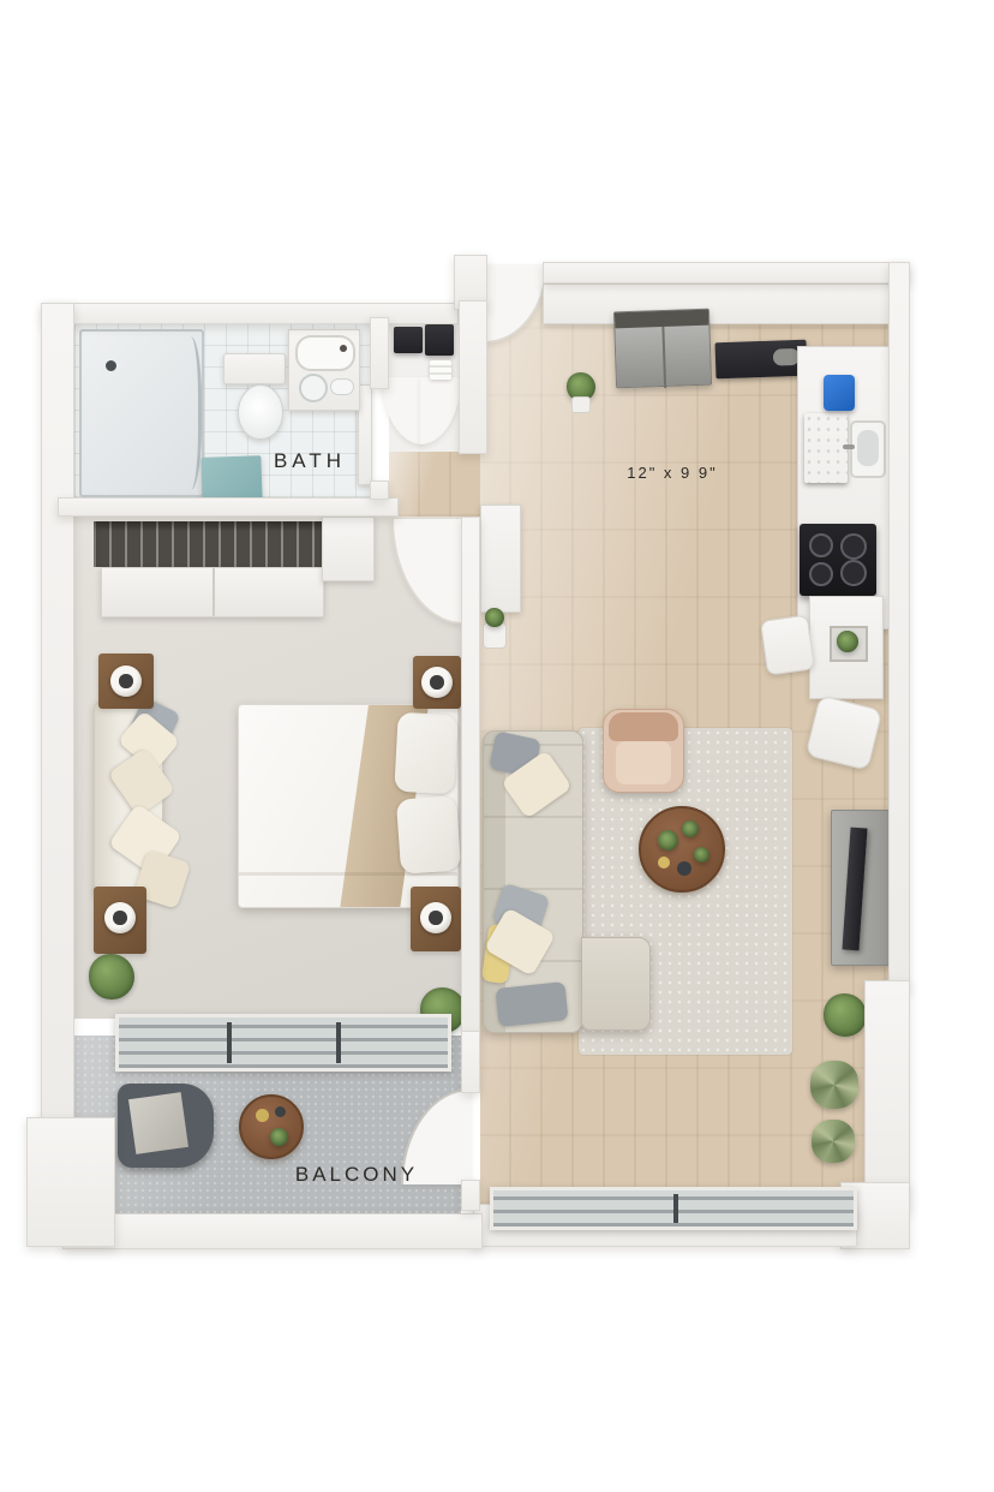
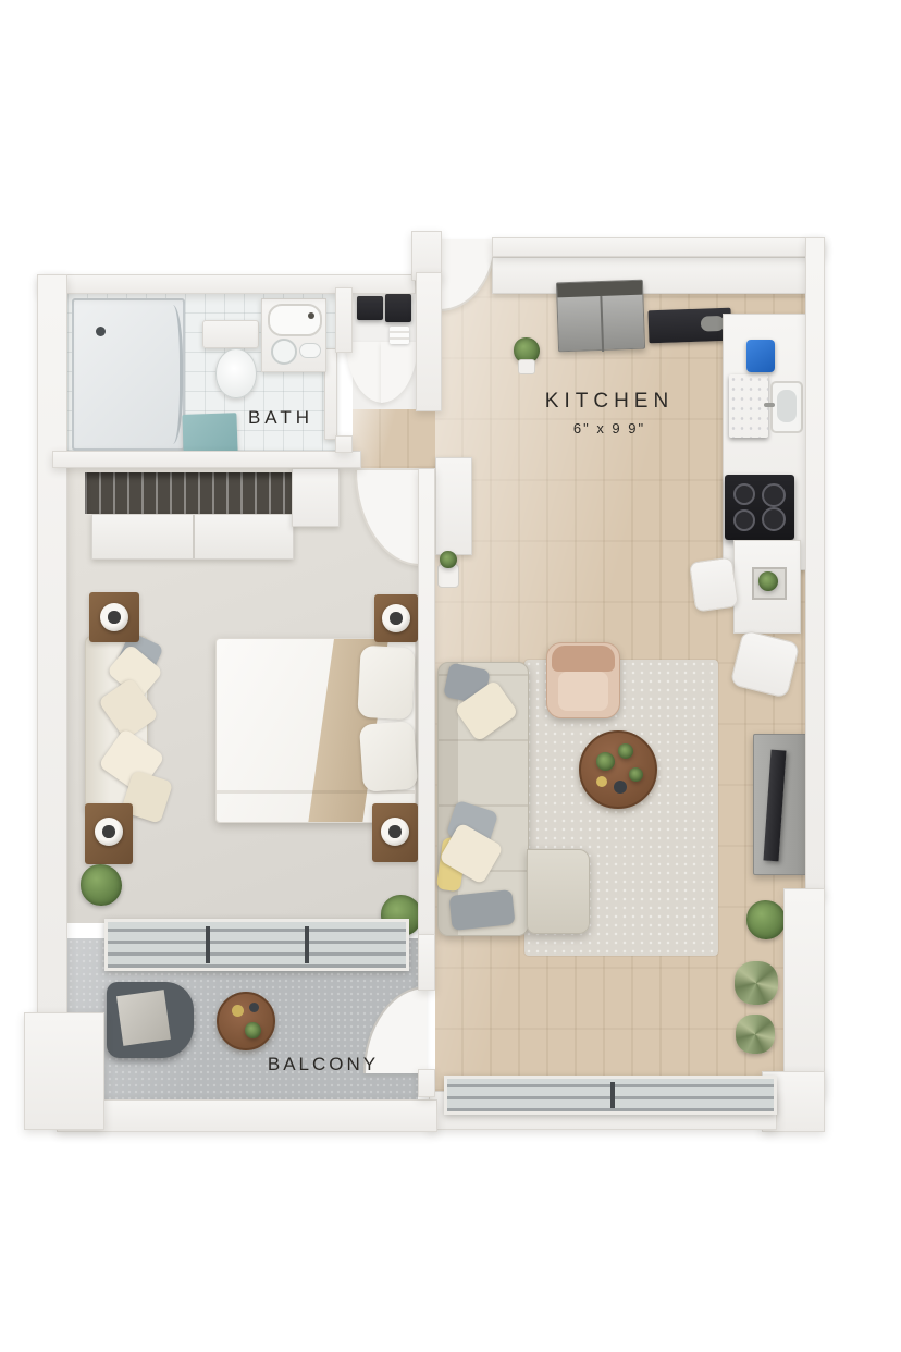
+ KITCHEN
- 12" x 9 9"
+ 6" x 9 9"
  BATH
  BALCONY
